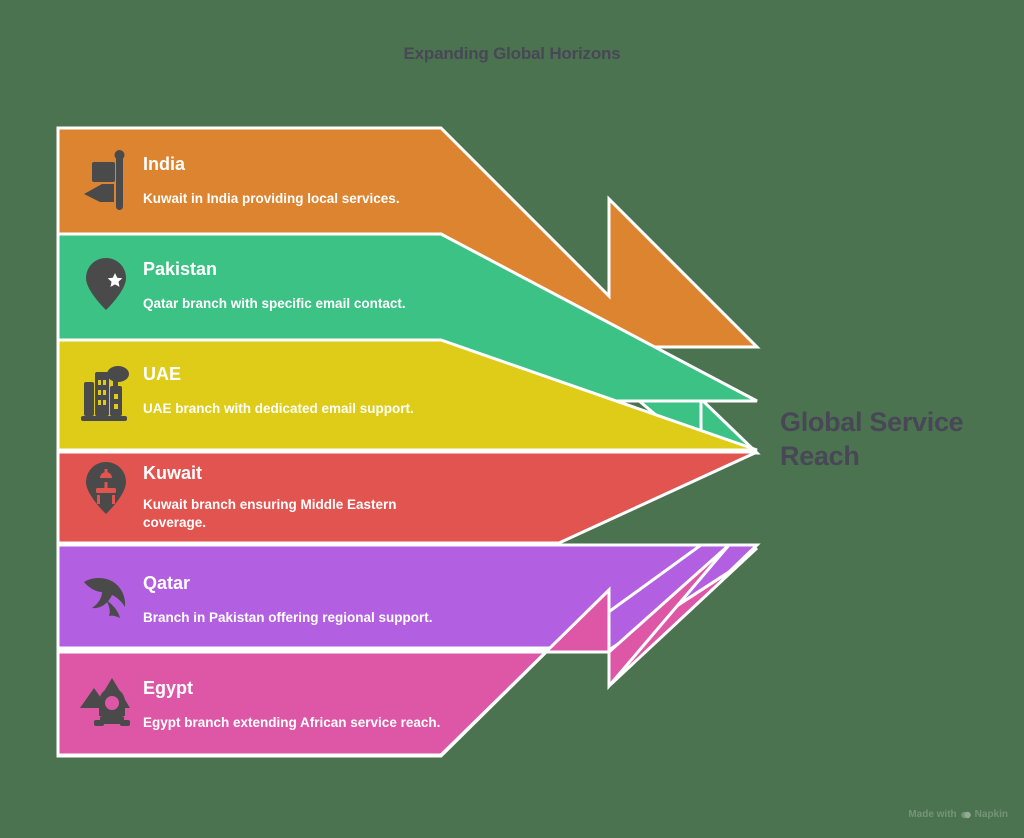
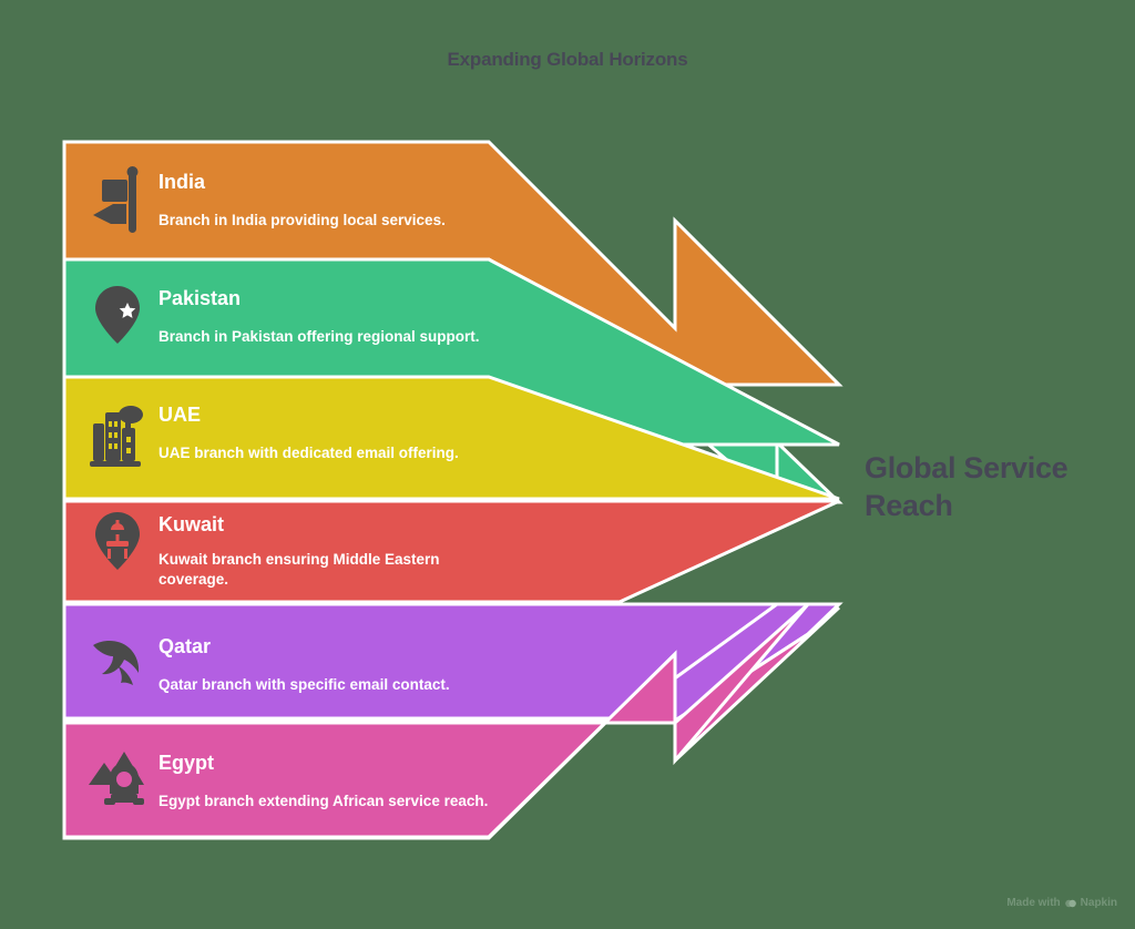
  Expanding Global Horizons
  India
- Kuwait in India providing local services.
+ Branch in India providing local services.
  Pakistan
- Qatar branch with specific email contact.
+ Branch in Pakistan offering regional support.
  UAE
- UAE branch with dedicated email support.
+ UAE branch with dedicated email offering.
  Kuwait
  Kuwait branch ensuring Middle Eastern
  coverage.
  Qatar
- Branch in Pakistan offering regional support.
+ Qatar branch with specific email contact.
  Egypt
  Egypt branch extending African service reach.
  Global Service
  Reach
  Made with
  Napkin
